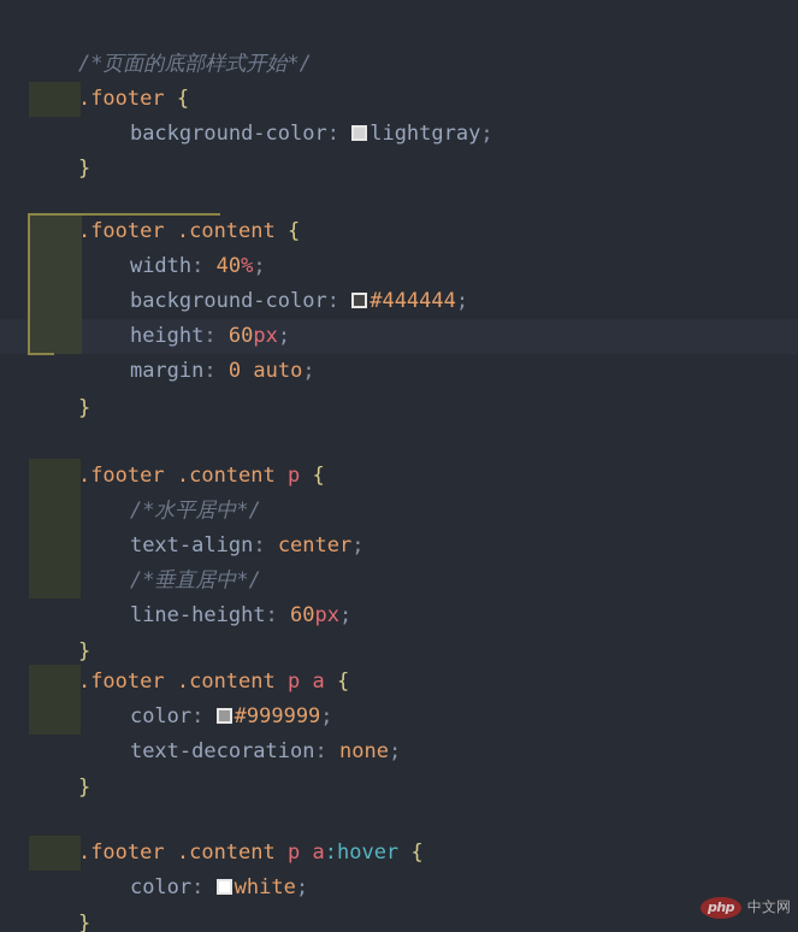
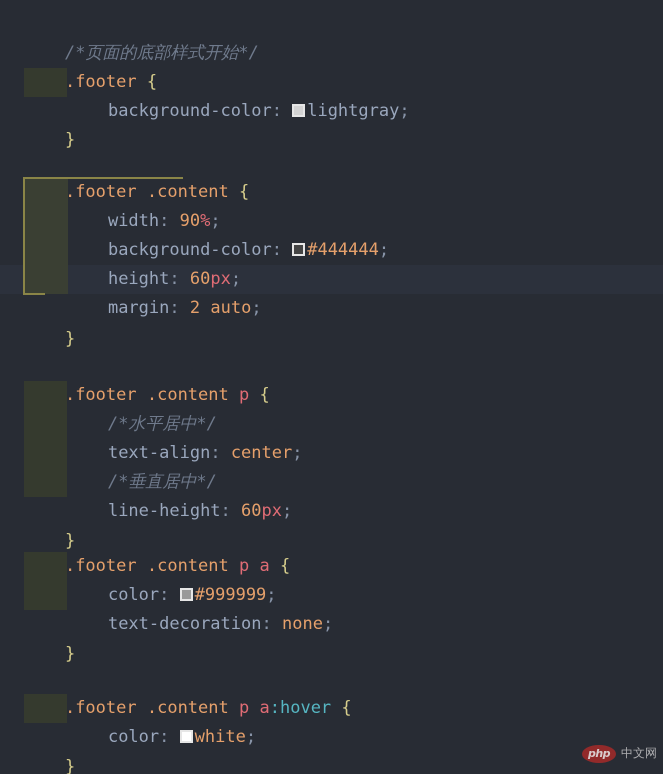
  /*页面的底部样式开始*/
  .footer {
  background-color: lightgray;
  }
  .footer .content {
- width: 40%;
+ width: 90%;
  background-color: #444444;
  height: 60px;
- margin: 0 auto;
+ margin: 2 auto;
  }
  .footer .content p {
  /*水平居中*/
  text-align: center;
  /*垂直居中*/
  line-height: 60px;
  }
  .footer .content p a {
  color: #999999;
  text-decoration: none;
  }
  .footer .content p a:hover {
  color: white;
  }
  php
  中文网
